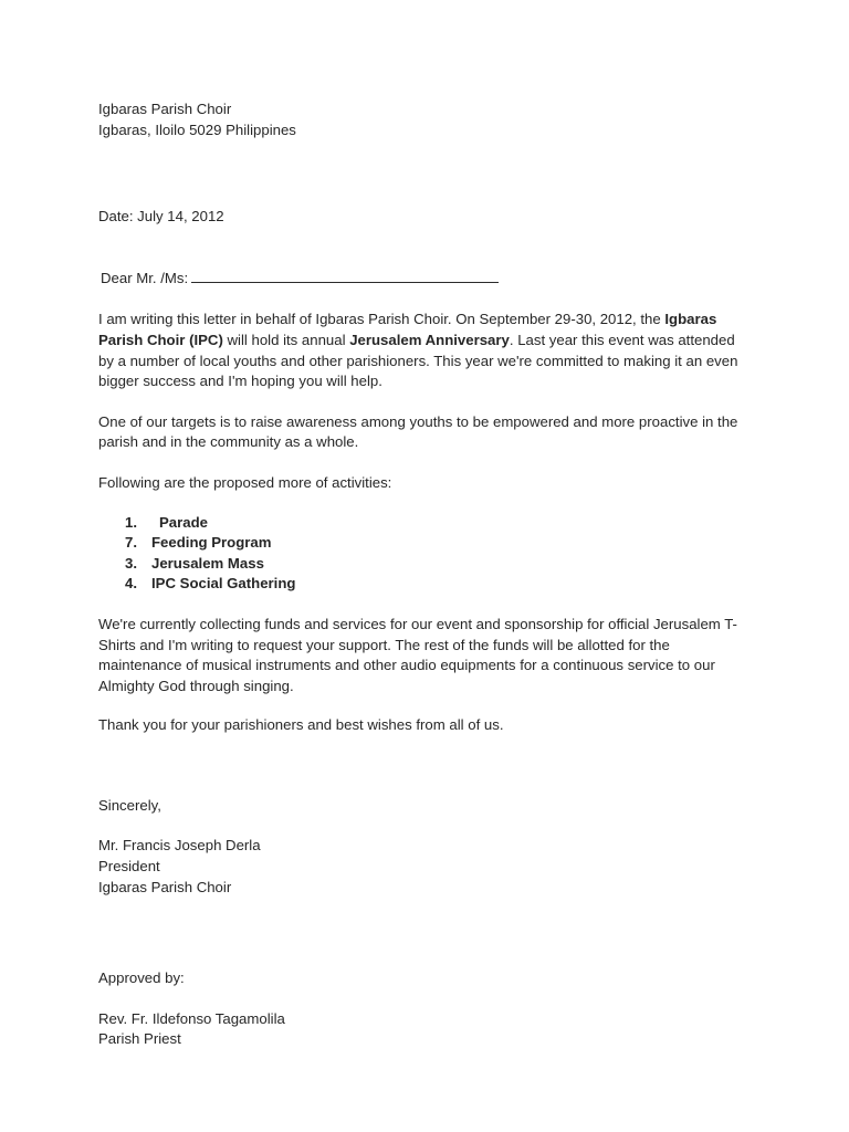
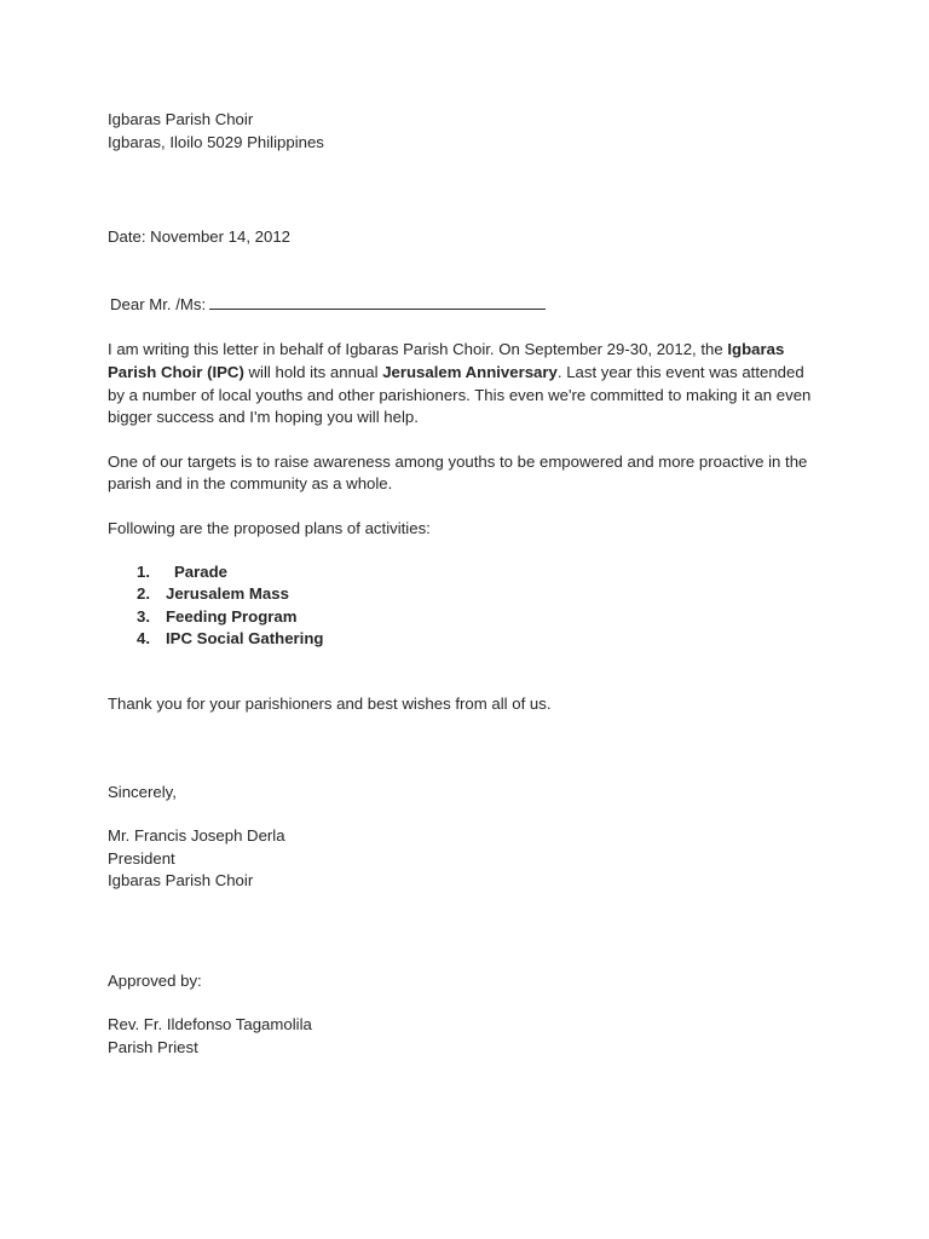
  Igbaras Parish Choir
  Igbaras, Iloilo 5029 Philippines
- Date: July 14, 2012
+ Date: November 14, 2012
  Dear Mr. /Ms:
- I am writing this letter in behalf of Igbaras Parish Choir. On September 29-30, 2012, the Igbaras Parish Choir (IPC) will hold its annual Jerusalem Anniversary. Last year this event was attended by a number of local youths and other parishioners. This year we're committed to making it an even bigger success and I'm hoping you will help.
+ I am writing this letter in behalf of Igbaras Parish Choir. On September 29-30, 2012, the Igbaras Parish Choir (IPC) will hold its annual Jerusalem Anniversary. Last year this event was attended by a number of local youths and other parishioners. This even we're committed to making it an even bigger success and I'm hoping you will help.
  One of our targets is to raise awareness among youths to be empowered and more proactive in the parish and in the community as a whole.
- Following are the proposed more of activities:
+ Following are the proposed plans of activities:
  1.
  Parade
- 7.
+ 2.
- Feeding Program
+ Jerusalem Mass
  3.
- Jerusalem Mass
+ Feeding Program
  4.
  IPC Social Gathering
- We're currently collecting funds and services for our event and sponsorship for official Jerusalem T-Shirts and I'm writing to request your support. The rest of the funds will be allotted for the maintenance of musical instruments and other audio equipments for a continuous service to our Almighty God through singing.
  Thank you for your parishioners and best wishes from all of us.
  Sincerely,
  Mr. Francis Joseph Derla
  President
  Igbaras Parish Choir
  Approved by:
  Rev. Fr. Ildefonso Tagamolila
  Parish Priest
